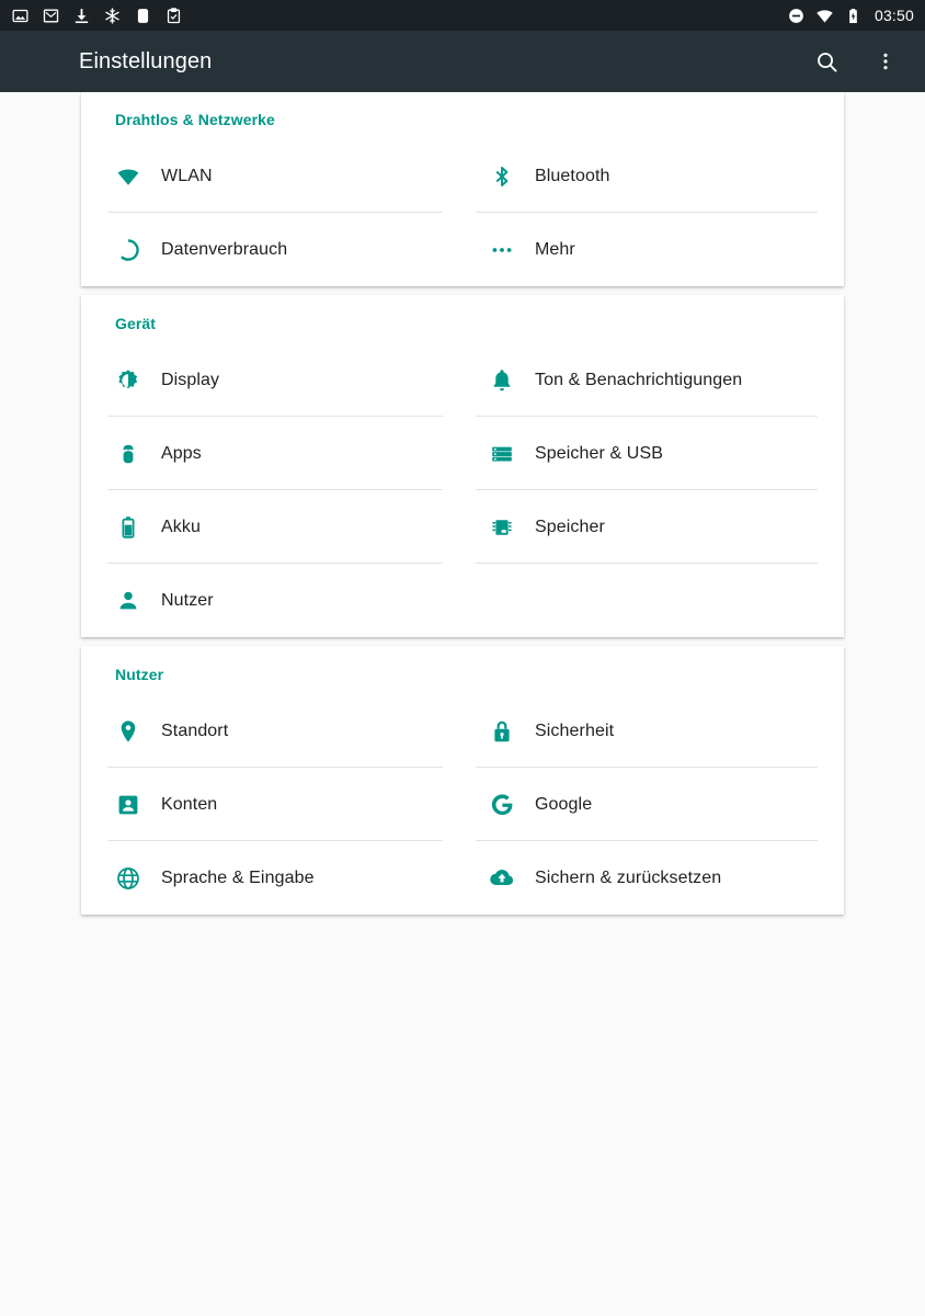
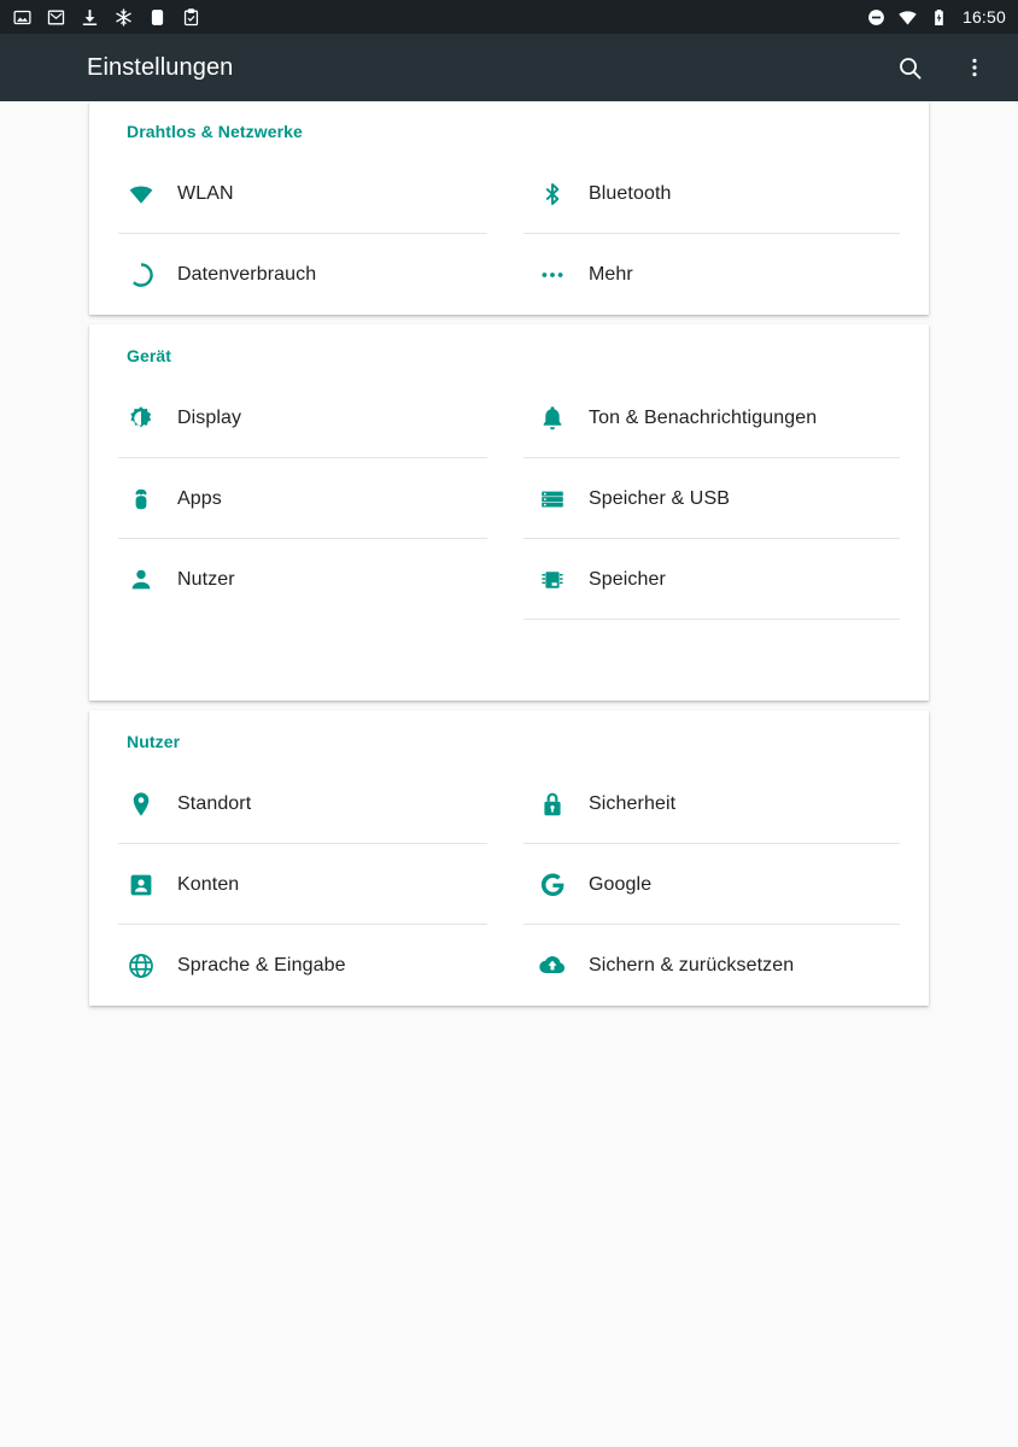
- 03:50
+ 16:50
  Einstellungen
  Drahtlos & Netzwerke
  WLAN
  Datenverbrauch
  Bluetooth
  Mehr
  Gerät
  Display
  Apps
- Akku
  Nutzer
  Ton & Benachrichtigungen
  Speicher & USB
  Speicher
  Nutzer
  Standort
  Konten
  Sprache & Eingabe
  Sicherheit
  Google
  Sichern & zurücksetzen
